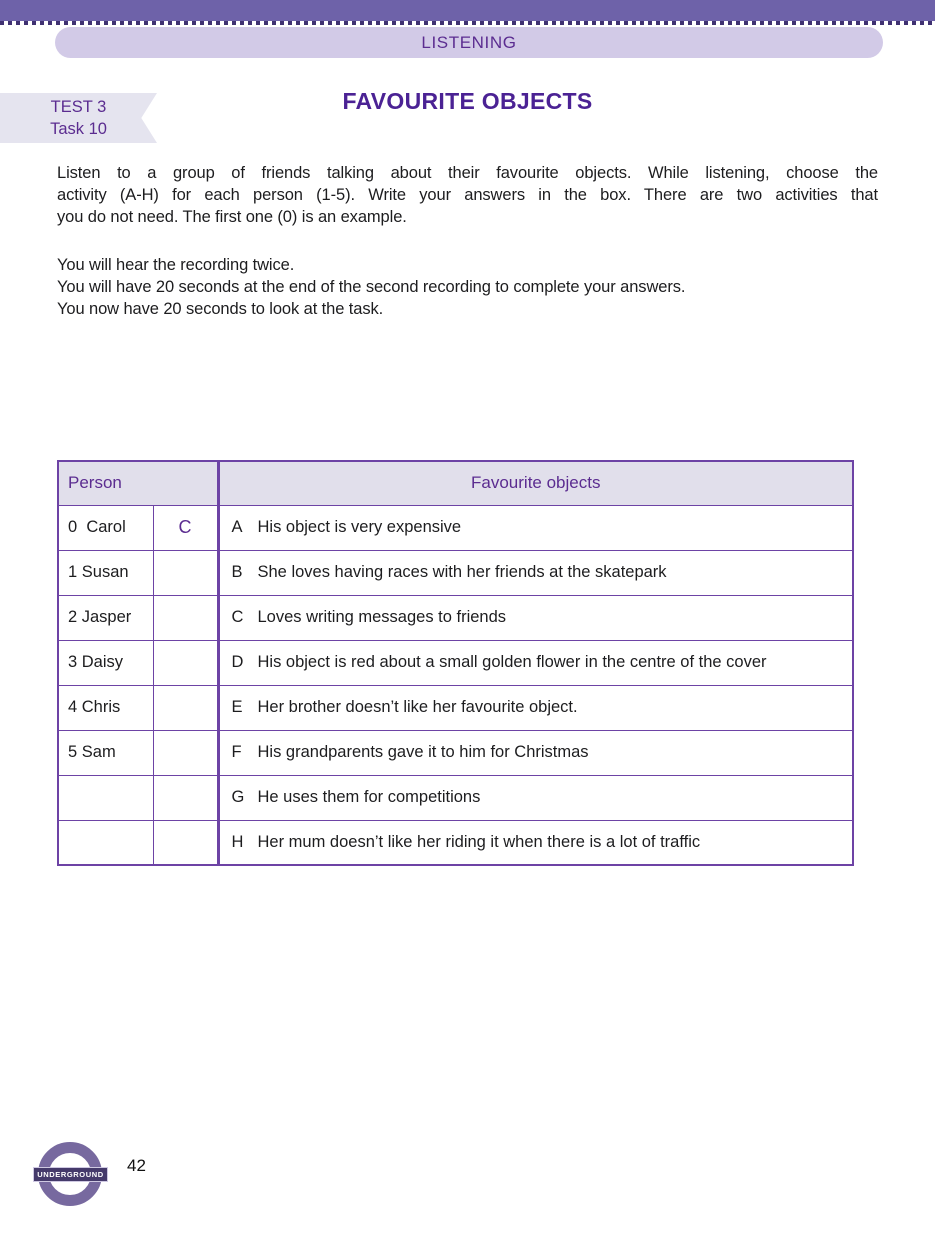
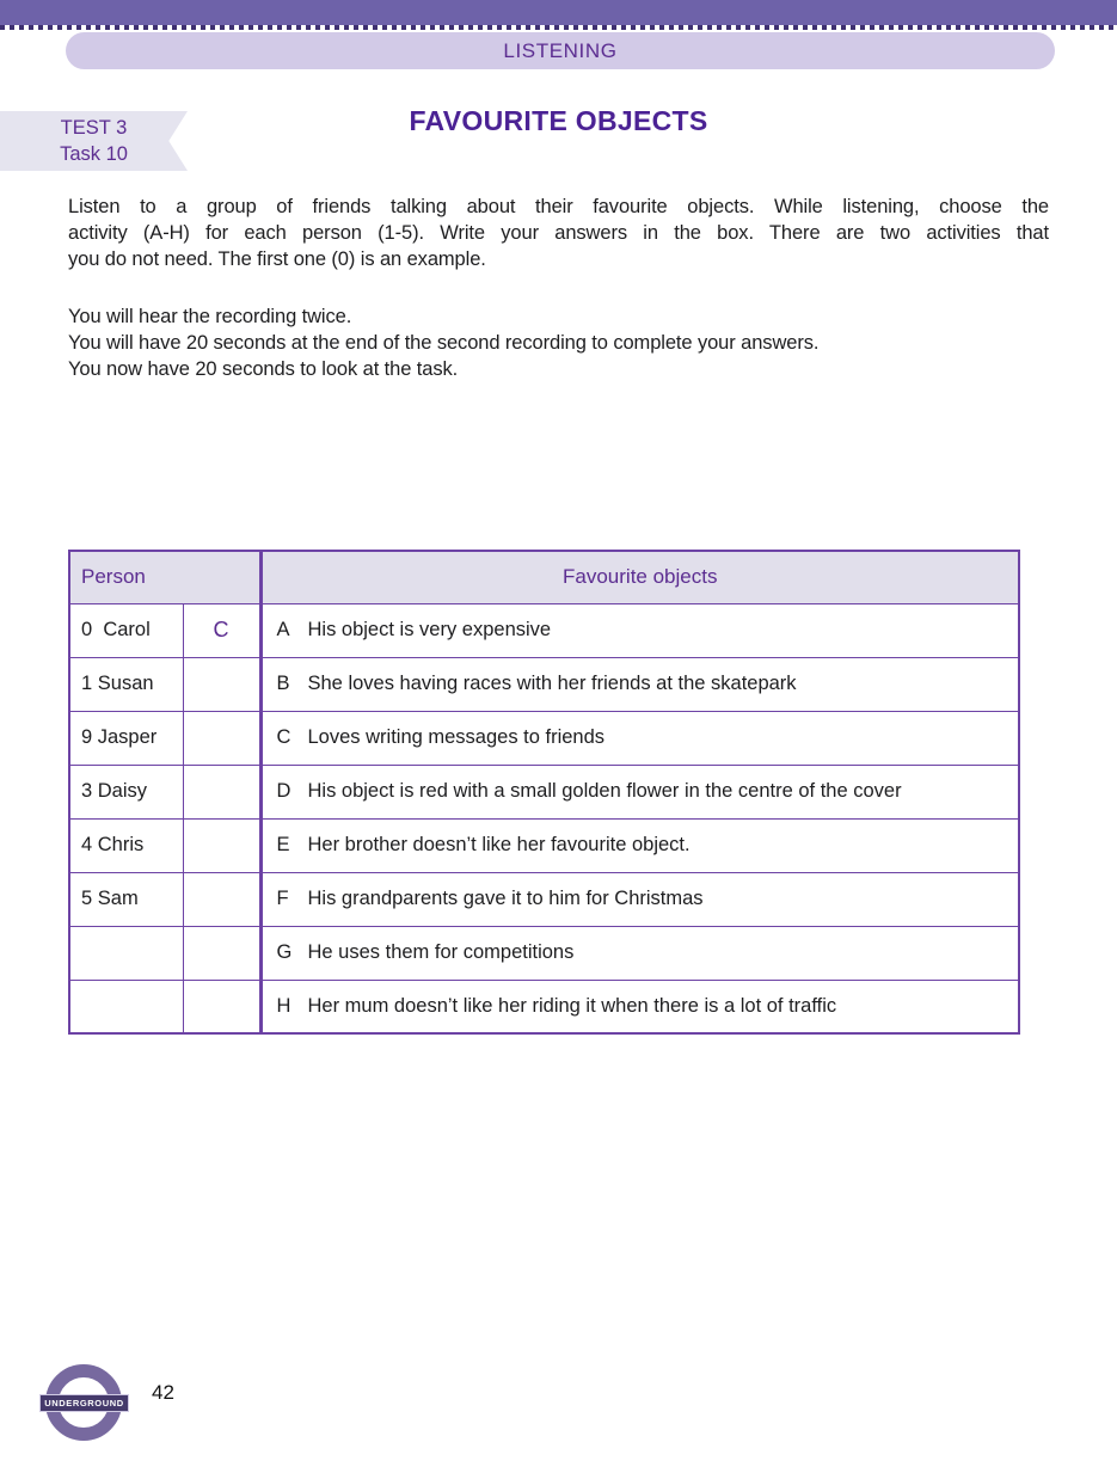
  LISTENING
  TEST 3
  Task 10
  FAVOURITE OBJECTS
  Listen to a group of friends talking about their favourite objects. While listening, choose the
  activity (A-H) for each person (1-5). Write your answers in the box. There are two activities that
  you do not need. The first one (0) is an example.
  You will hear the recording twice.
  You will have 20 seconds at the end of the second recording to complete your answers.
  You now have 20 seconds to look at the task.
  Person	Favourite objects
  0 Carol	C	A His object is very expensive
  1 Susan		B She loves having races with her friends at the skatepark
- 2 Jasper		C Loves writing messages to friends
+ 9 Jasper		C Loves writing messages to friends
- 3 Daisy		D His object is red about a small golden flower in the centre of the cover
+ 3 Daisy		D His object is red with a small golden flower in the centre of the cover
  4 Chris		E Her brother doesn’t like her favourite object.
  5 Sam		F His grandparents gave it to him for Christmas
  		G He uses them for competitions
  		H Her mum doesn’t like her riding it when there is a lot of traffic
  UNDERGROUND
  42
